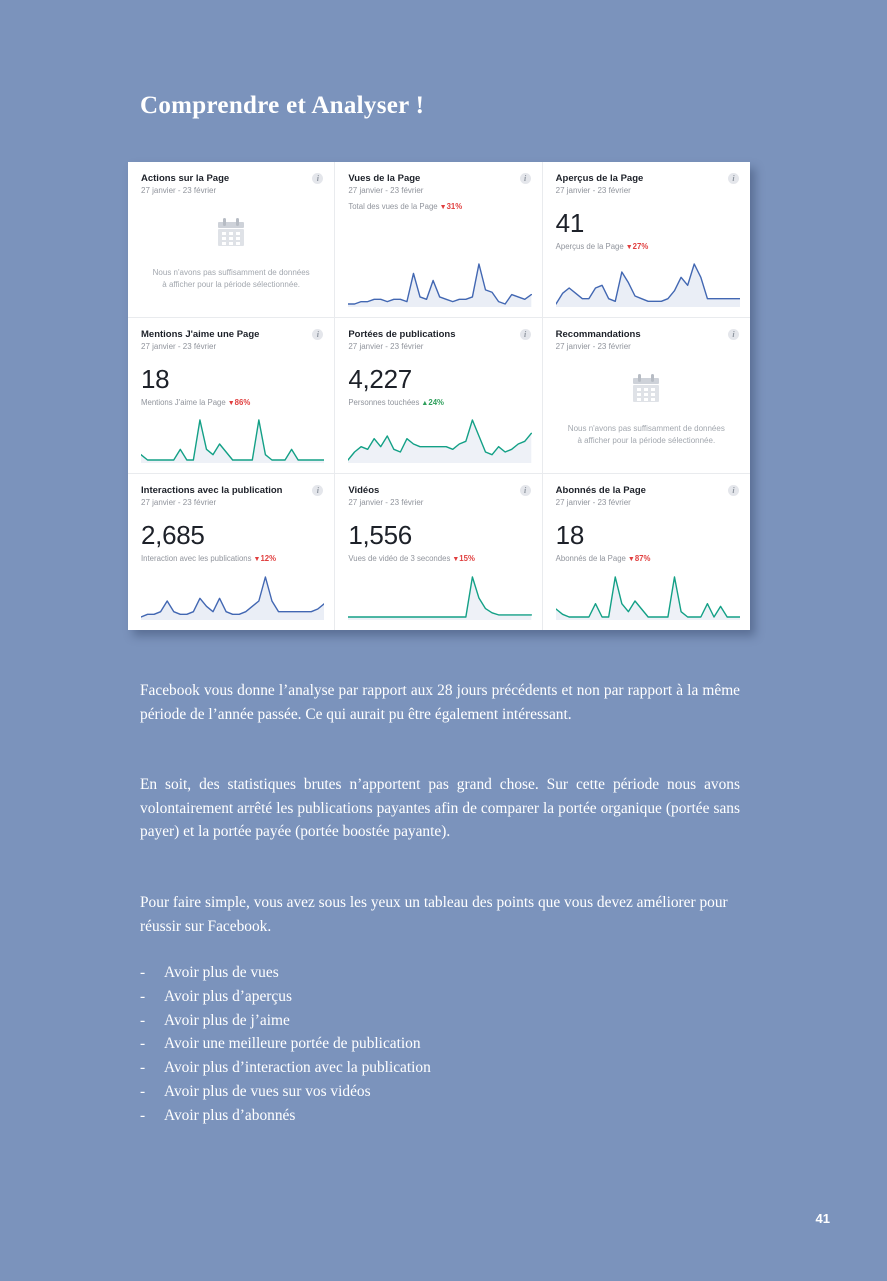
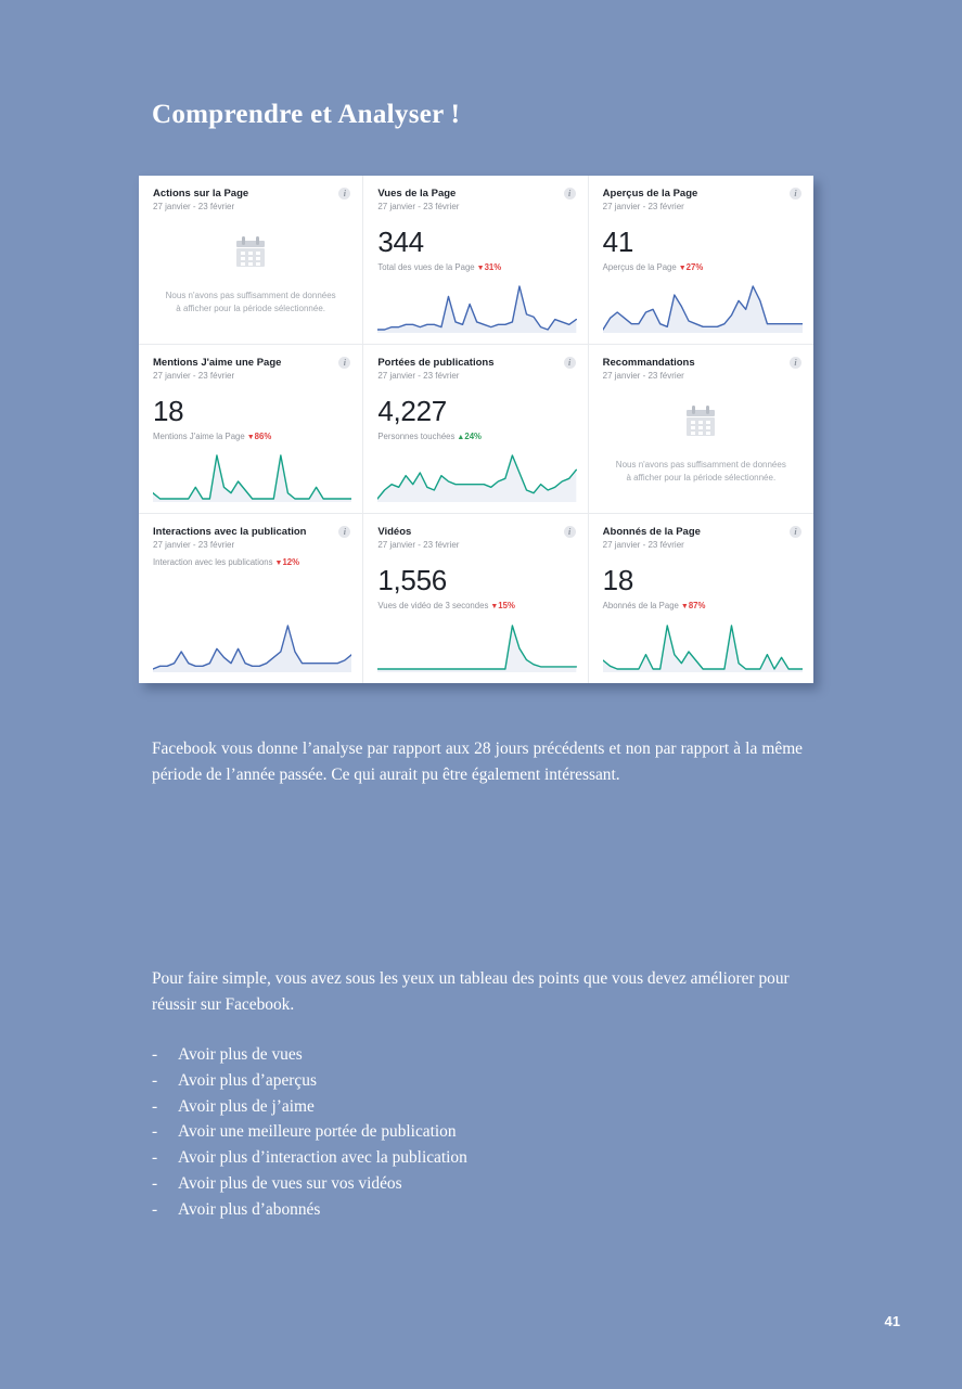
  Comprendre et Analyser !
  Actions sur la Page
  27 janvier - 23 février
  i
  Nous n'avons pas suffisamment de données à afficher pour la période sélectionnée.
  Vues de la Page
  27 janvier - 23 février
  i
+ 344
  Total des vues de la Page 31%
  Aperçus de la Page
  27 janvier - 23 février
  i
  41
  Aperçus de la Page 27%
  Mentions J'aime une Page
  27 janvier - 23 février
  i
  18
  Mentions J'aime la Page 86%
  Portées de publications
  27 janvier - 23 février
  i
  4,227
  Personnes touchées 24%
  Recommandations
  27 janvier - 23 février
  i
  Nous n'avons pas suffisamment de données à afficher pour la période sélectionnée.
  Interactions avec la publication
  27 janvier - 23 février
  i
- 2,685
  Interaction avec les publications 12%
  Vidéos
  27 janvier - 23 février
  i
  1,556
  Vues de vidéo de 3 secondes 15%
  Abonnés de la Page
  27 janvier - 23 février
  i
  18
  Abonnés de la Page 87%
  Facebook vous donne l’analyse par rapport aux 28 jours précédents et non par rapport à la même période de l’année passée. Ce qui aurait pu être également intéressant.
- En soit, des statistiques brutes n’apportent pas grand chose. Sur cette période nous avons volontairement arrêté les publications payantes afin de comparer la portée organique (portée sans payer) et la portée payée (portée boostée payante).
  Pour faire simple, vous avez sous les yeux un tableau des points que vous devez améliorer pour réussir sur Facebook.
  -
  Avoir plus de vues
  -
  Avoir plus d’aperçus
  -
  Avoir plus de j’aime
  -
  Avoir une meilleure portée de publication
  -
  Avoir plus d’interaction avec la publication
  -
  Avoir plus de vues sur vos vidéos
  -
  Avoir plus d’abonnés
  41
